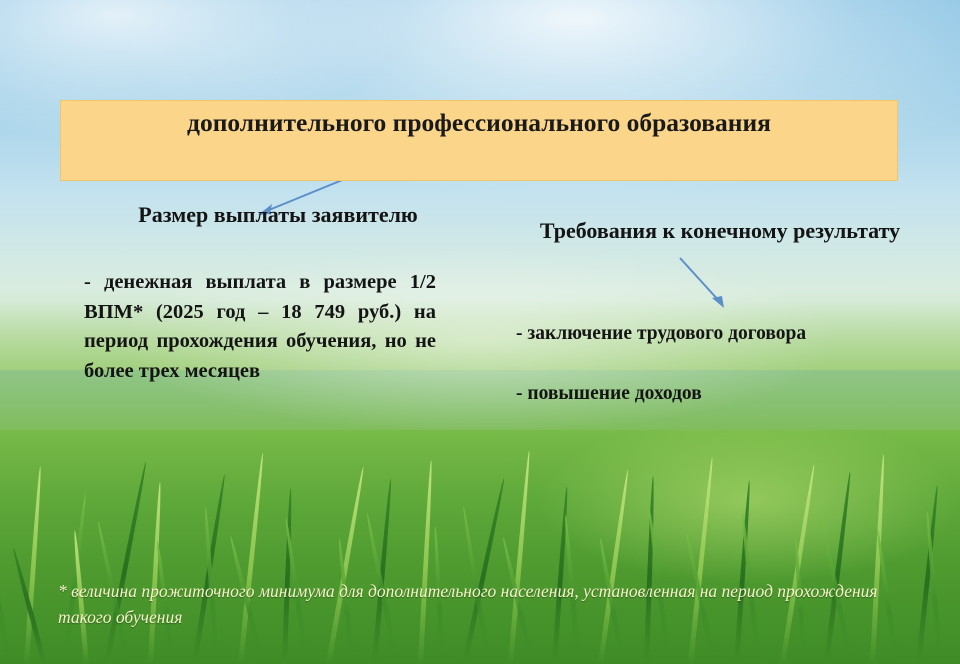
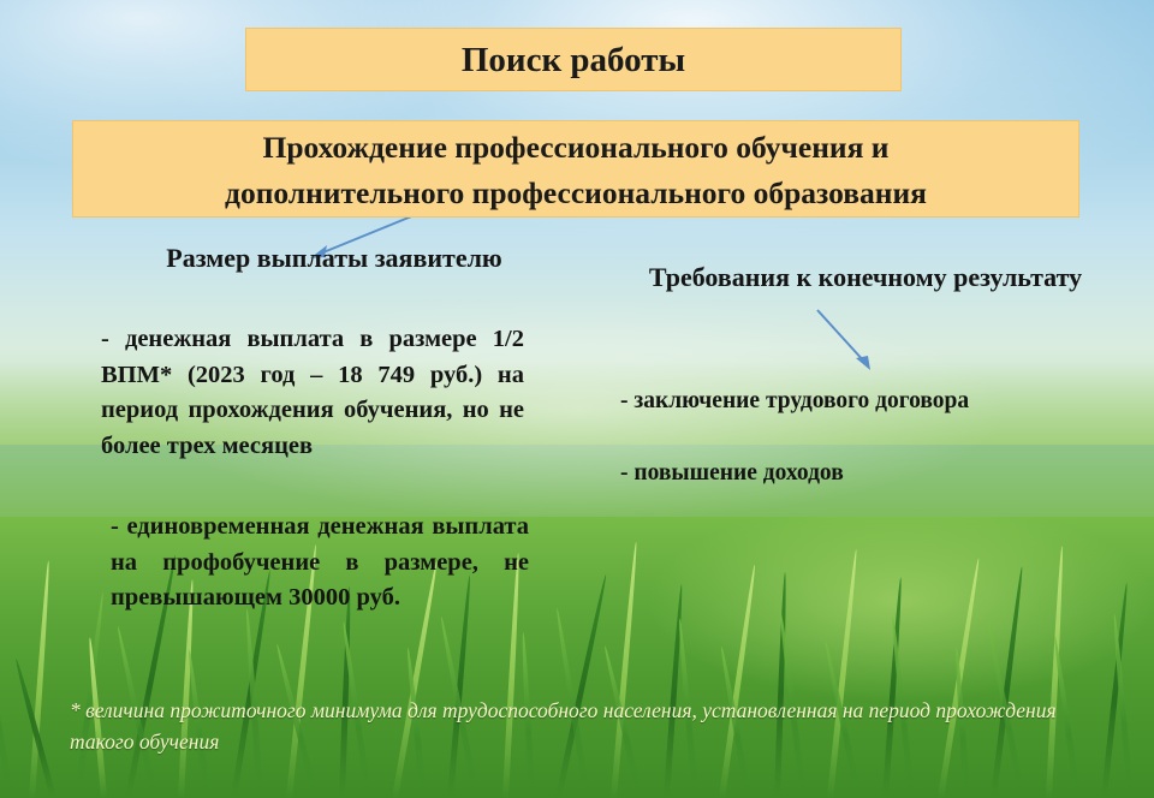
+ Поиск работы
+ Прохождение профессионального обучения и
  дополнительного профессионального образования
  Размер выплаты заявителю
- - денежная выплата в размере 1/2 ВПМ* (2025 год – 18 749 руб.) на период прохождения обучения, но не более трех месяцев
+ - денежная выплата в размере 1/2 ВПМ* (2023 год – 18 749 руб.) на период прохождения обучения, но не более трех месяцев
+ - единовременная денежная выплата на профобучение в размере, не превышающем 30000 руб.
  Требования к конечному результату
  - заключение трудового договора
  - повышение доходов
- * величина прожиточного минимума для дополнительного населения, установленная на период прохождения такого обучения
+ * величина прожиточного минимума для трудоспособного населения, установленная на период прохождения такого обучения
